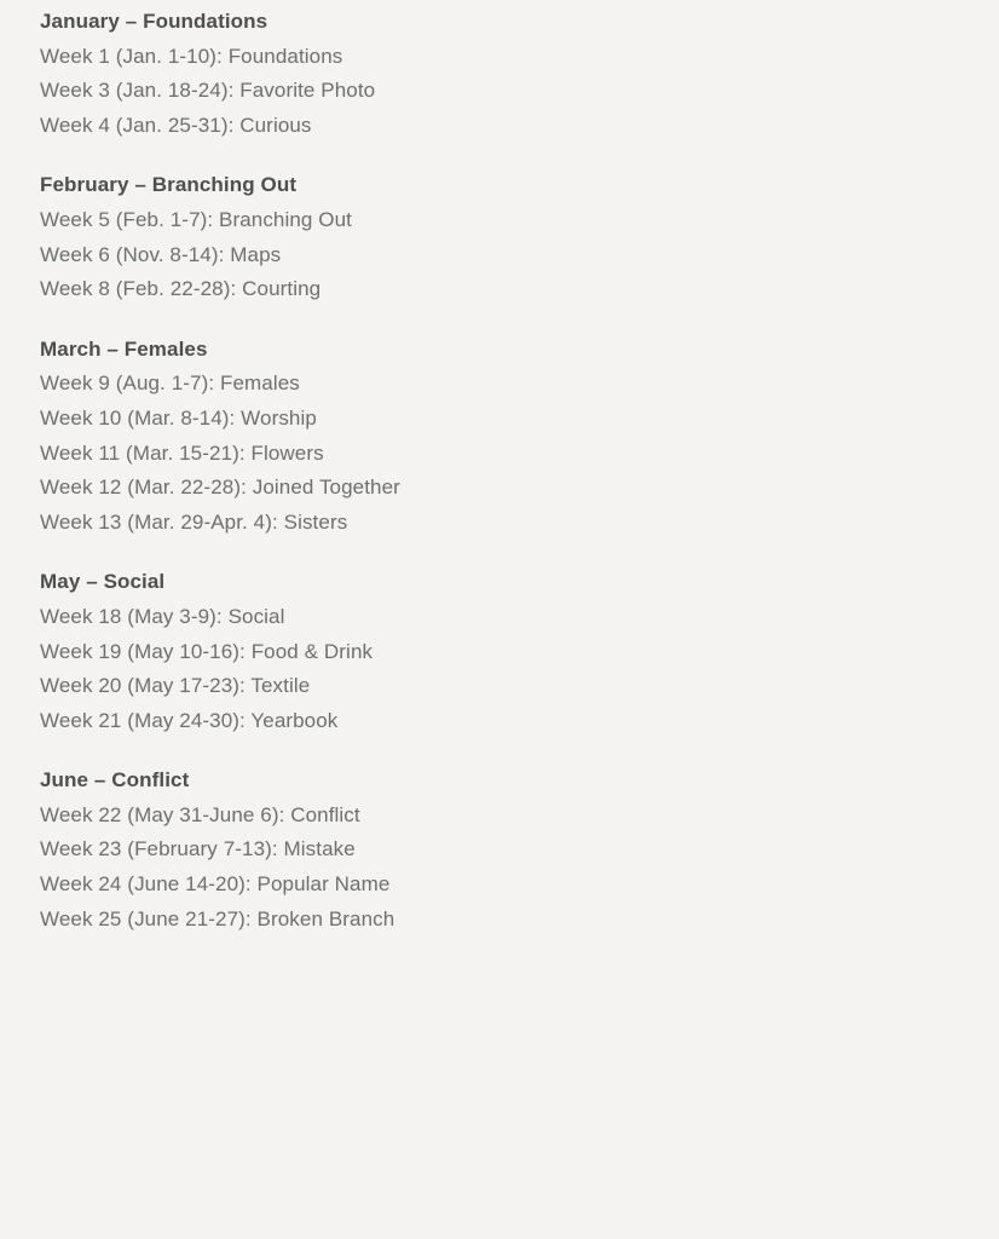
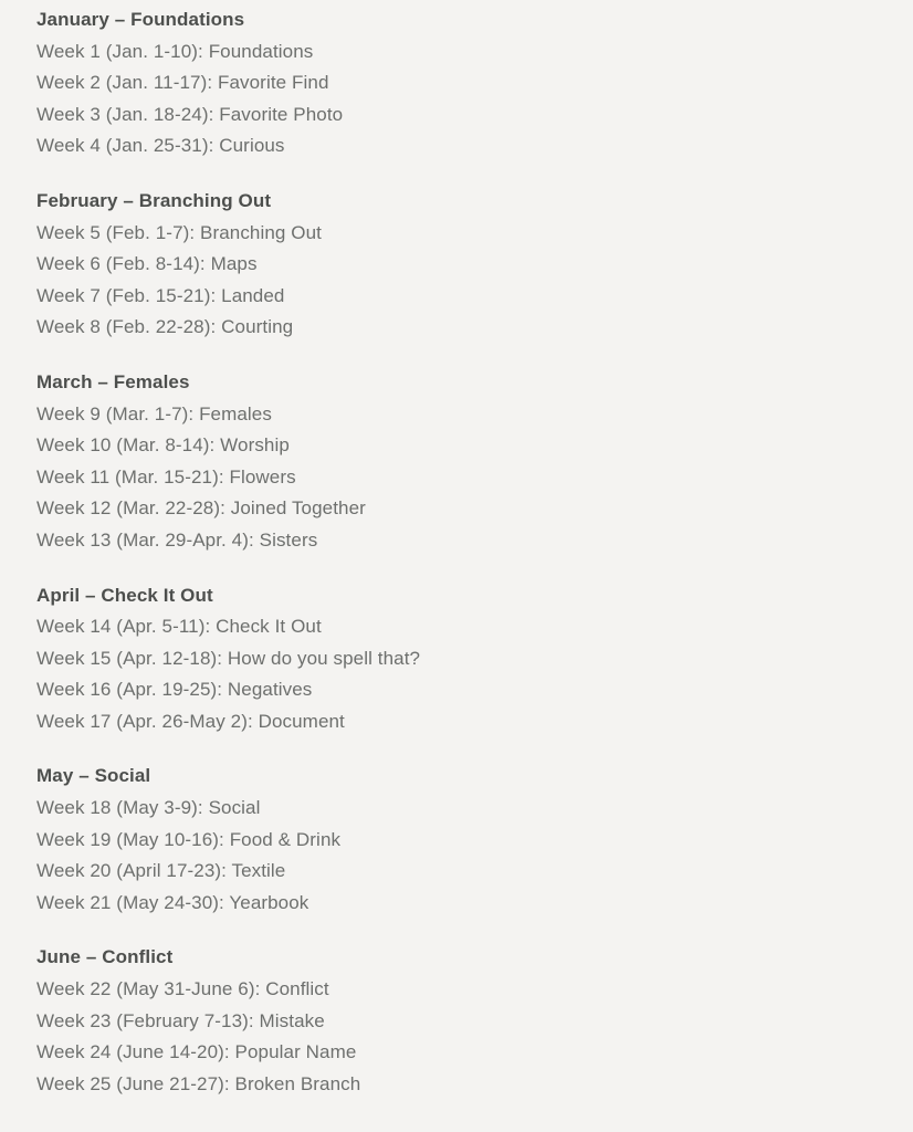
  January – Foundations
  Week 1 (Jan. 1-10): Foundations
+ Week 2 (Jan. 11-17): Favorite Find
  Week 3 (Jan. 18-24): Favorite Photo
  Week 4 (Jan. 25-31): Curious
  February – Branching Out
  Week 5 (Feb. 1-7): Branching Out
- Week 6 (Nov. 8-14): Maps
+ Week 6 (Feb. 8-14): Maps
+ Week 7 (Feb. 15-21): Landed
  Week 8 (Feb. 22-28): Courting
  March – Females
- Week 9 (Aug. 1-7): Females
+ Week 9 (Mar. 1-7): Females
  Week 10 (Mar. 8-14): Worship
  Week 11 (Mar. 15-21): Flowers
  Week 12 (Mar. 22-28): Joined Together
  Week 13 (Mar. 29-Apr. 4): Sisters
+ April – Check It Out
+ Week 14 (Apr. 5-11): Check It Out
+ Week 15 (Apr. 12-18): How do you spell that?
+ Week 16 (Apr. 19-25): Negatives
+ Week 17 (Apr. 26-May 2): Document
  May – Social
  Week 18 (May 3-9): Social
  Week 19 (May 10-16): Food & Drink
- Week 20 (May 17-23): Textile
+ Week 20 (April 17-23): Textile
  Week 21 (May 24-30): Yearbook
  June – Conflict
  Week 22 (May 31-June 6): Conflict
  Week 23 (February 7-13): Mistake
  Week 24 (June 14-20): Popular Name
  Week 25 (June 21-27): Broken Branch
